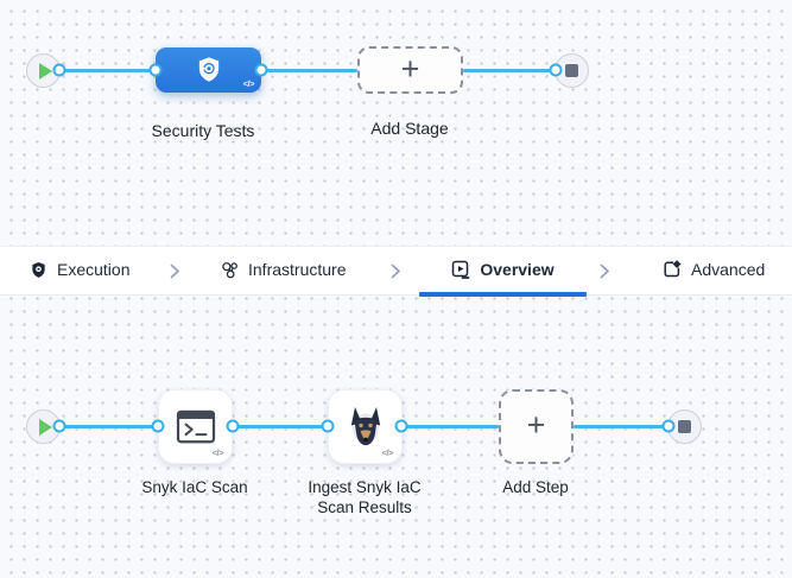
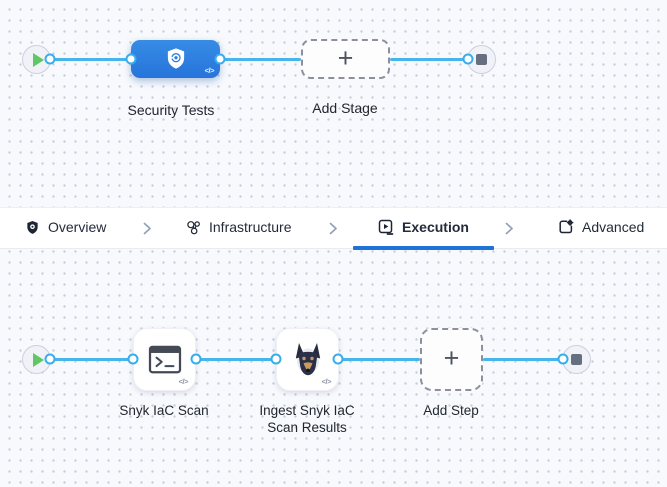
  </>
  Security Tests
  +
  Add Stage
- Execution
+ Overview
  Infrastructure
- Overview
+ Execution
  Advanced
  </>
  Snyk IaC Scan
  </>
  Ingest Snyk IaC Scan Results
  +
  Add Step
